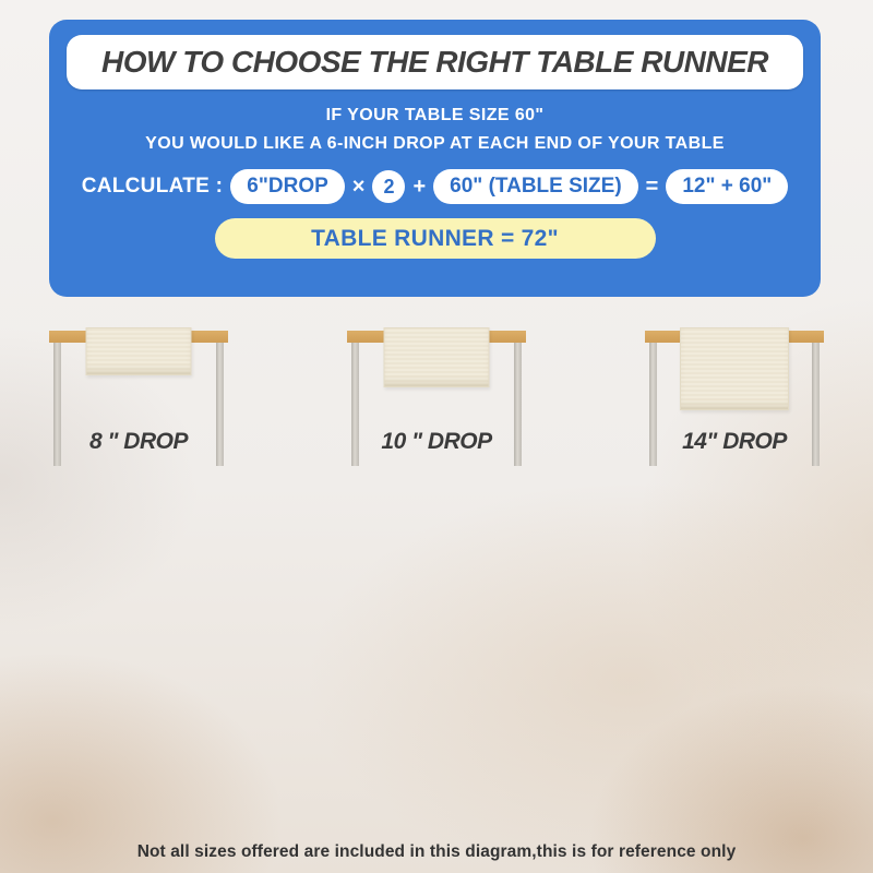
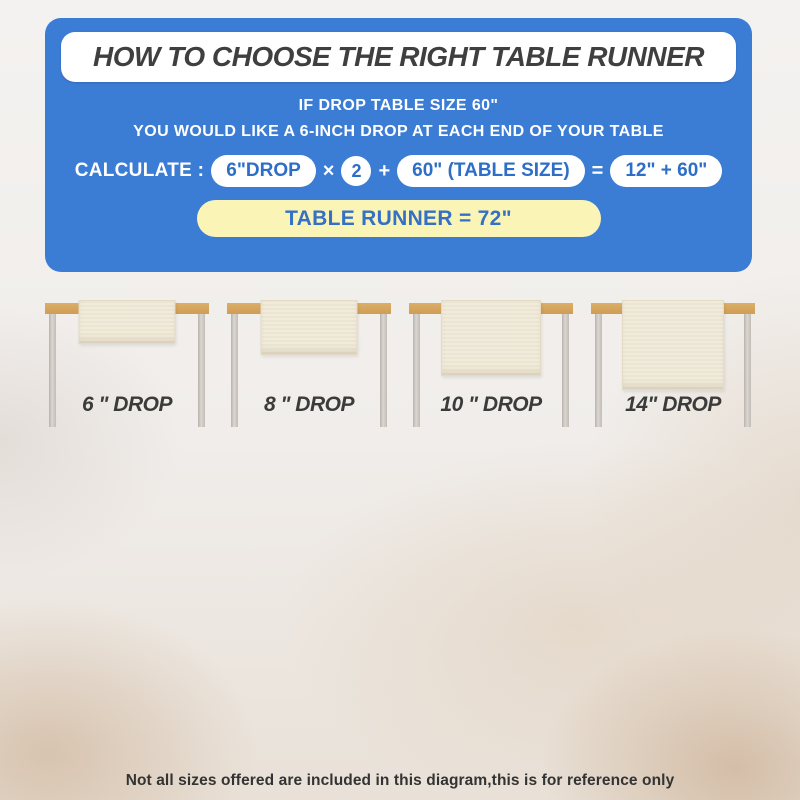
  HOW TO CHOOSE THE RIGHT TABLE RUNNER
- IF YOUR TABLE SIZE 60"
+ IF DROP TABLE SIZE 60"
  YOU WOULD LIKE A 6-INCH DROP AT EACH END OF YOUR TABLE
  CALCULATE :
  6"DROP
  ×
  2
  +
  60" (TABLE SIZE)
  =
  12" + 60"
  TABLE RUNNER = 72"
+ 6 " DROP
  8 " DROP
  10 " DROP
  14" DROP
  Not all sizes offered are included in this diagram,this is for reference only
